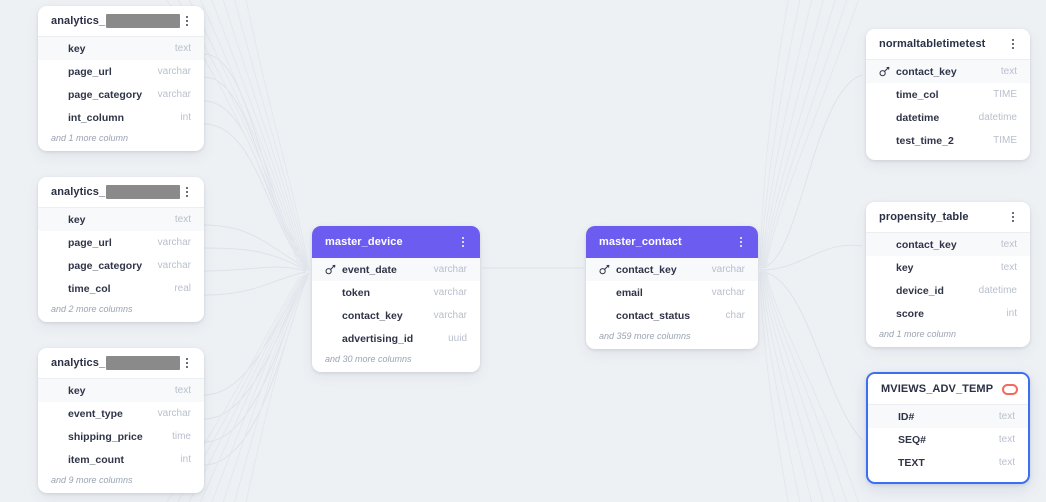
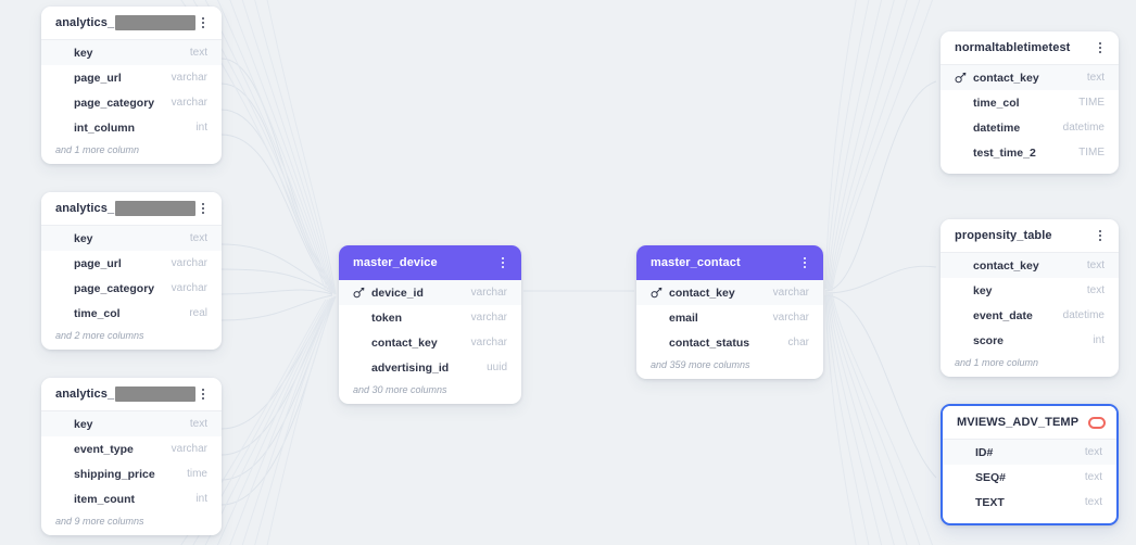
  analytics_
  key
  text
  page_url
  varchar
  page_category
  varchar
  int_column
  int
  and 1 more column
  analytics_
  key
  text
  page_url
  varchar
  page_category
  varchar
  time_col
  real
  and 2 more columns
  analytics_
  key
  text
  event_type
  varchar
  shipping_price
  time
  item_count
  int
  and 9 more columns
  master_device
- event_date
+ device_id
  varchar
  token
  varchar
  contact_key
  varchar
  advertising_id
  uuid
  and 30 more columns
  master_contact
  contact_key
  varchar
  email
  varchar
  contact_status
  char
  and 359 more columns
  normaltabletimetest
  contact_key
  text
  time_col
  TIME
  datetime
  datetime
  test_time_2
  TIME
  propensity_table
  contact_key
  text
  key
  text
- device_id
+ event_date
  datetime
  score
  int
  and 1 more column
  MVIEWS_ADV_TEMP
  ID#
  text
  SEQ#
  text
  TEXT
  text
